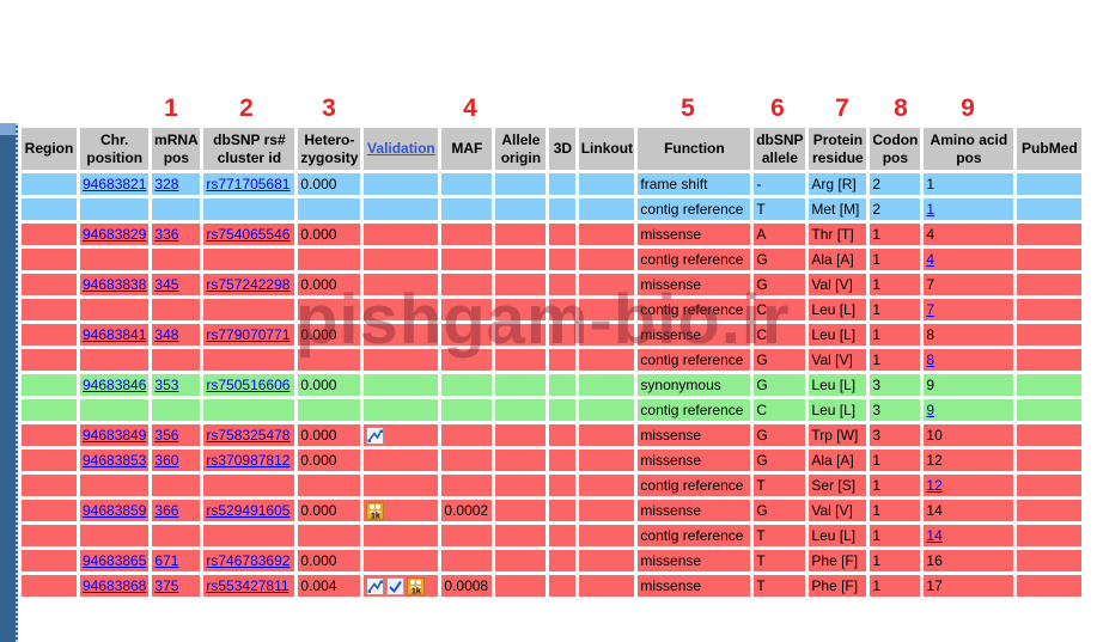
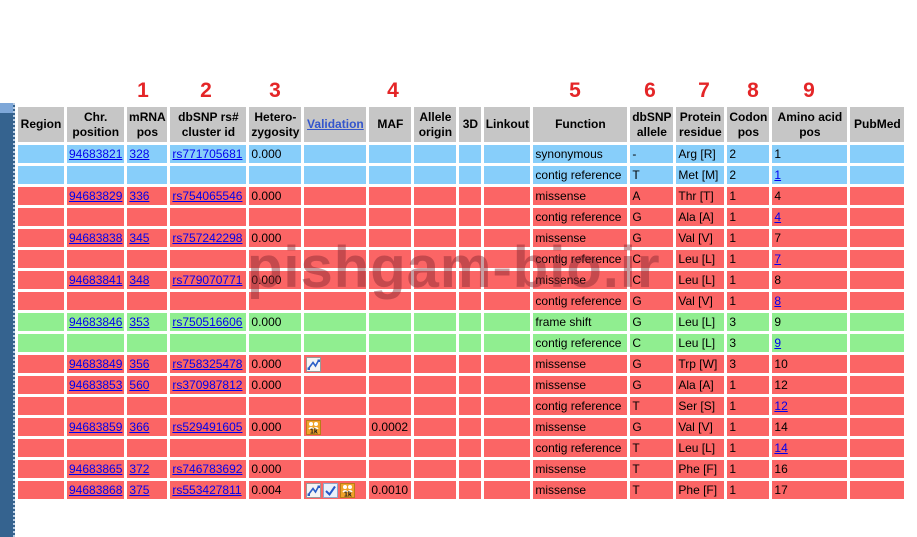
  1
  2
  3
  4
  5
  6
  7
  8
  9
  Region	Chr. position	mRNA pos	dbSNP rs# cluster id	Hetero- zygosity	Validation	MAF	Allele origin	3D	Linkout	Function	dbSNP allele	Protein residue	Codon pos	Amino acid pos	PubMed
- 	94683821	328	rs771705681	0.000						frame shift	-	Arg [R]	2	1
+ 	94683821	328	rs771705681	0.000						synonymous	-	Arg [R]	2	1
  										contig reference	T	Met [M]	2	1
  	94683829	336	rs754065546	0.000						missense	A	Thr [T]	1	4
  										contig reference	G	Ala [A]	1	4
  	94683838	345	rs757242298	0.000						missense	G	Val [V]	1	7
  										contig reference	C	Leu [L]	1	7
  	94683841	348	rs779070771	0.000						missense	C	Leu [L]	1	8
  										contig reference	G	Val [V]	1	8
- 	94683846	353	rs750516606	0.000						synonymous	G	Leu [L]	3	9
+ 	94683846	353	rs750516606	0.000						frame shift	G	Leu [L]	3	9
  										contig reference	C	Leu [L]	3	9
  	94683849	356	rs758325478	0.000						missense	G	Trp [W]	3	10
- 	94683853	360	rs370987812	0.000						missense	G	Ala [A]	1	12
+ 	94683853	560	rs370987812	0.000						missense	G	Ala [A]	1	12
  										contig reference	T	Ser [S]	1	12
  	94683859	366	rs529491605	0.000		0.0002				missense	G	Val [V]	1	14
  										contig reference	T	Leu [L]	1	14
- 	94683865	671	rs746783692	0.000						missense	T	Phe [F]	1	16
+ 	94683865	372	rs746783692	0.000						missense	T	Phe [F]	1	16
- 	94683868	375	rs553427811	0.004		0.0008				missense	T	Phe [F]	1	17
+ 	94683868	375	rs553427811	0.004		0.0010				missense	T	Phe [F]	1	17
  pishgam-bio.ir
